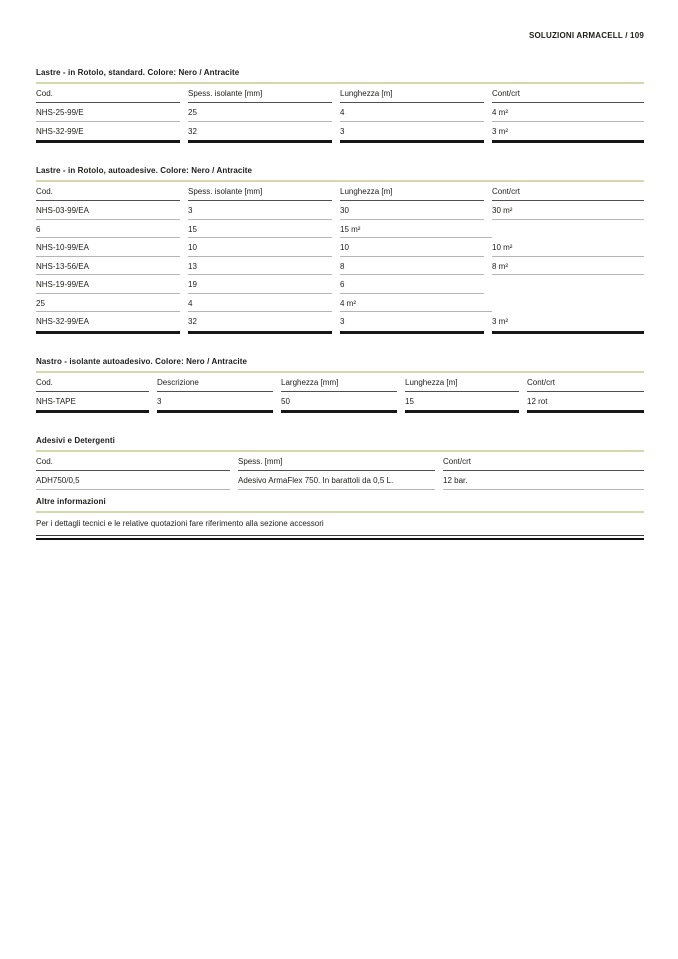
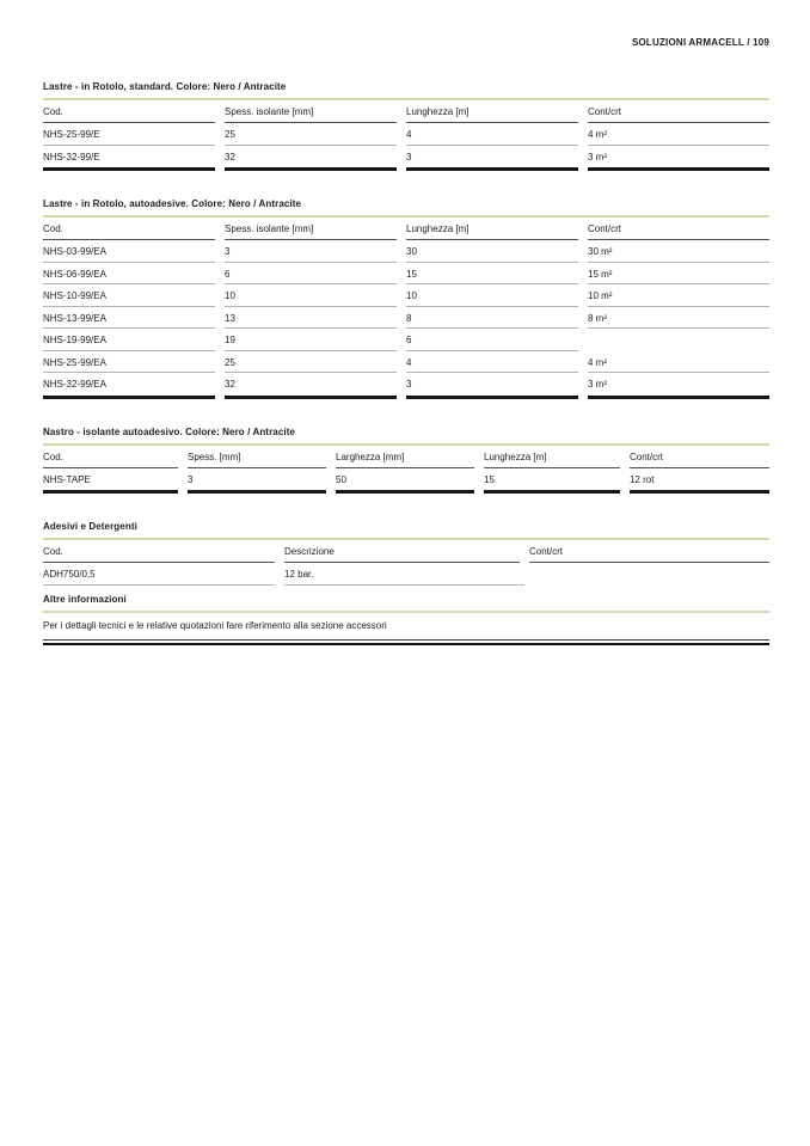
  SOLUZIONI ARMACELL / 109
  Lastre - in Rotolo, standard. Colore: Nero / Antracite
  Cod.
  Spess. isolante [mm]
  Lunghezza [m]
  Cont/crt
  NHS-25-99/E
  25
  4
  4 m²
  NHS-32-99/E
  32
  3
  3 m²
  Lastre - in Rotolo, autoadesive. Colore: Nero / Antracite
  Cod.
  Spess. isolante [mm]
  Lunghezza [m]
  Cont/crt
  NHS-03-99/EA
  3
  30
  30 m²
+ NHS-06-99/EA
  6
  15
  15 m²
  NHS-10-99/EA
  10
  10
  10 m²
- NHS-13-56/EA
+ NHS-13-99/EA
  13
  8
  8 m²
  NHS-19-99/EA
  19
  6
+ NHS-25-99/EA
  25
  4
  4 m²
  NHS-32-99/EA
  32
  3
  3 m²
  Nastro - isolante autoadesivo. Colore: Nero / Antracite
  Cod.
- Descrizione
+ Spess. [mm]
  Larghezza [mm]
  Lunghezza [m]
  Cont/crt
  NHS-TAPE
  3
  50
  15
  12 rot
  Adesivi e Detergenti
  Cod.
- Spess. [mm]
+ Descrizione
  Cont/crt
  ADH750/0,5
- Adesivo ArmaFlex 750. In barattoli da 0,5 L.
  12 bar.
  Altre informazioni
  Per i dettagli tecnici e le relative quotazioni fare riferimento alla sezione accessori
